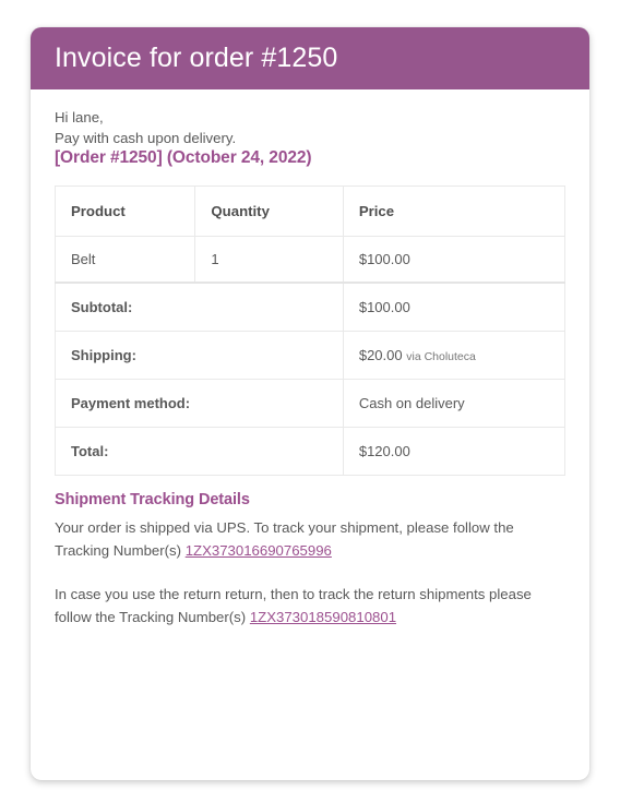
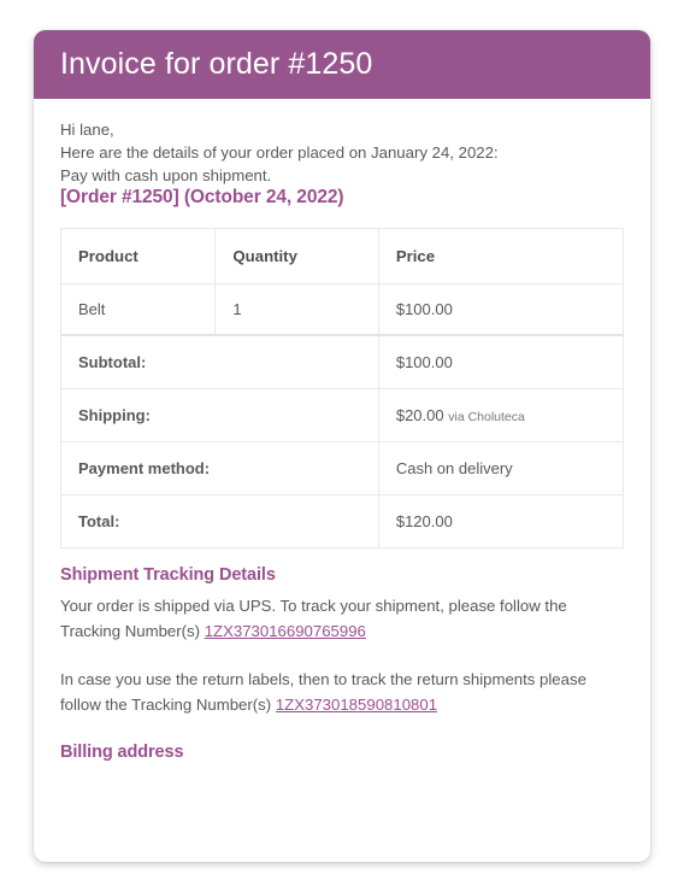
  Invoice for order #1250
  Hi lane,
+ Here are the details of your order placed on January 24, 2022:
- Pay with cash upon delivery.
+ Pay with cash upon shipment.
  [Order #1250] (October 24, 2022)
  Product	Quantity	Price
  Belt	1	$100.00
  Subtotal:	$100.00
  Shipping:	$20.00 via Choluteca
  Payment method:	Cash on delivery
  Total:	$120.00
  Shipment Tracking Details
  Your order is shipped via UPS. To track your shipment, please follow the Tracking Number(s) 1ZX373016690765996
- In case you use the return return, then to track the return shipments please follow the Tracking Number(s) 1ZX373018590810801
+ In case you use the return labels, then to track the return shipments please follow the Tracking Number(s) 1ZX373018590810801
+ Billing address
